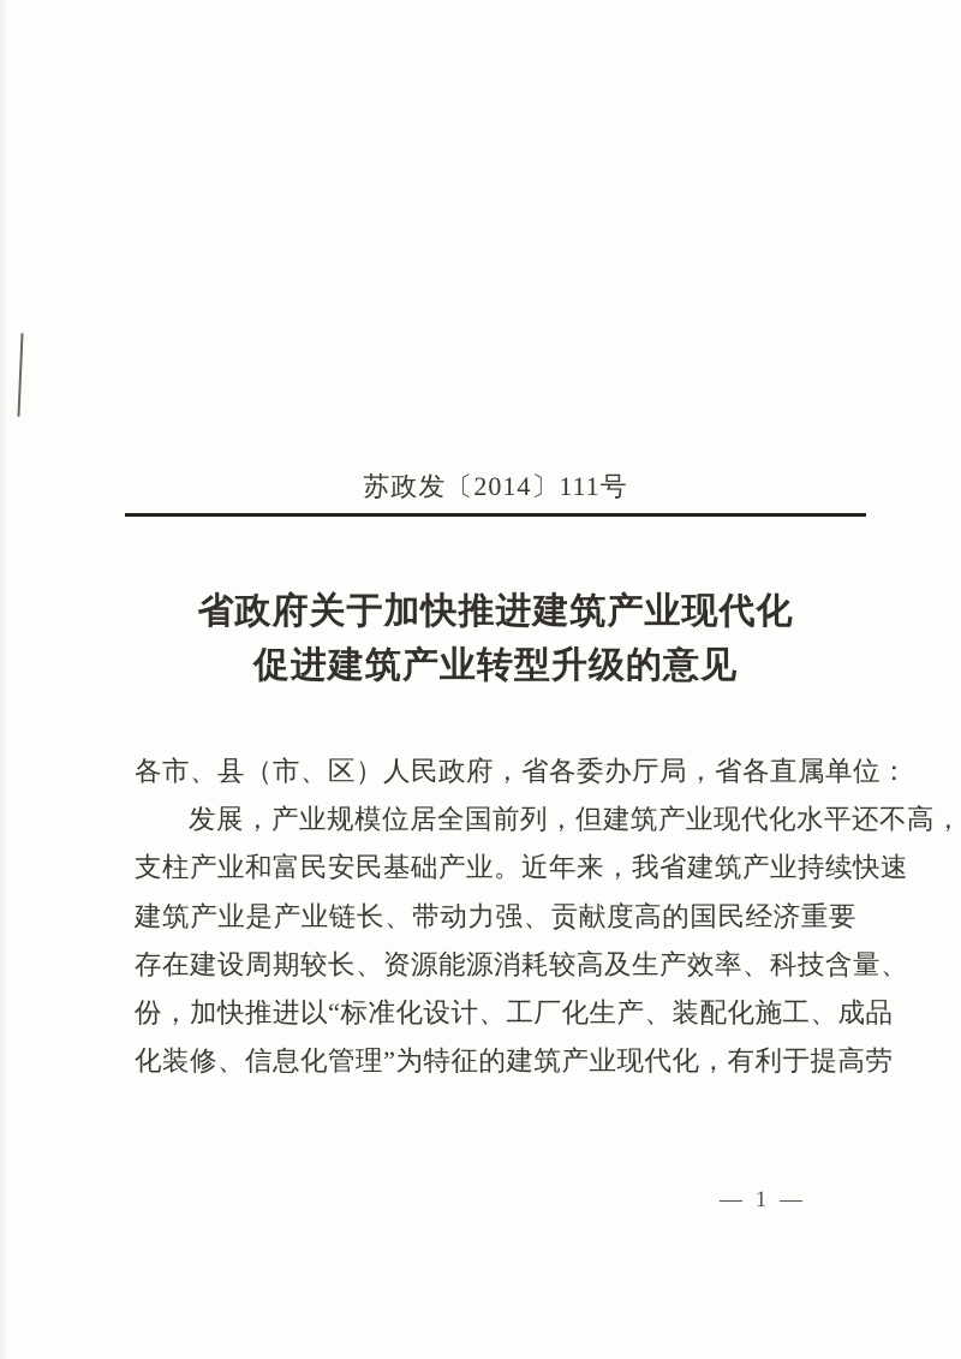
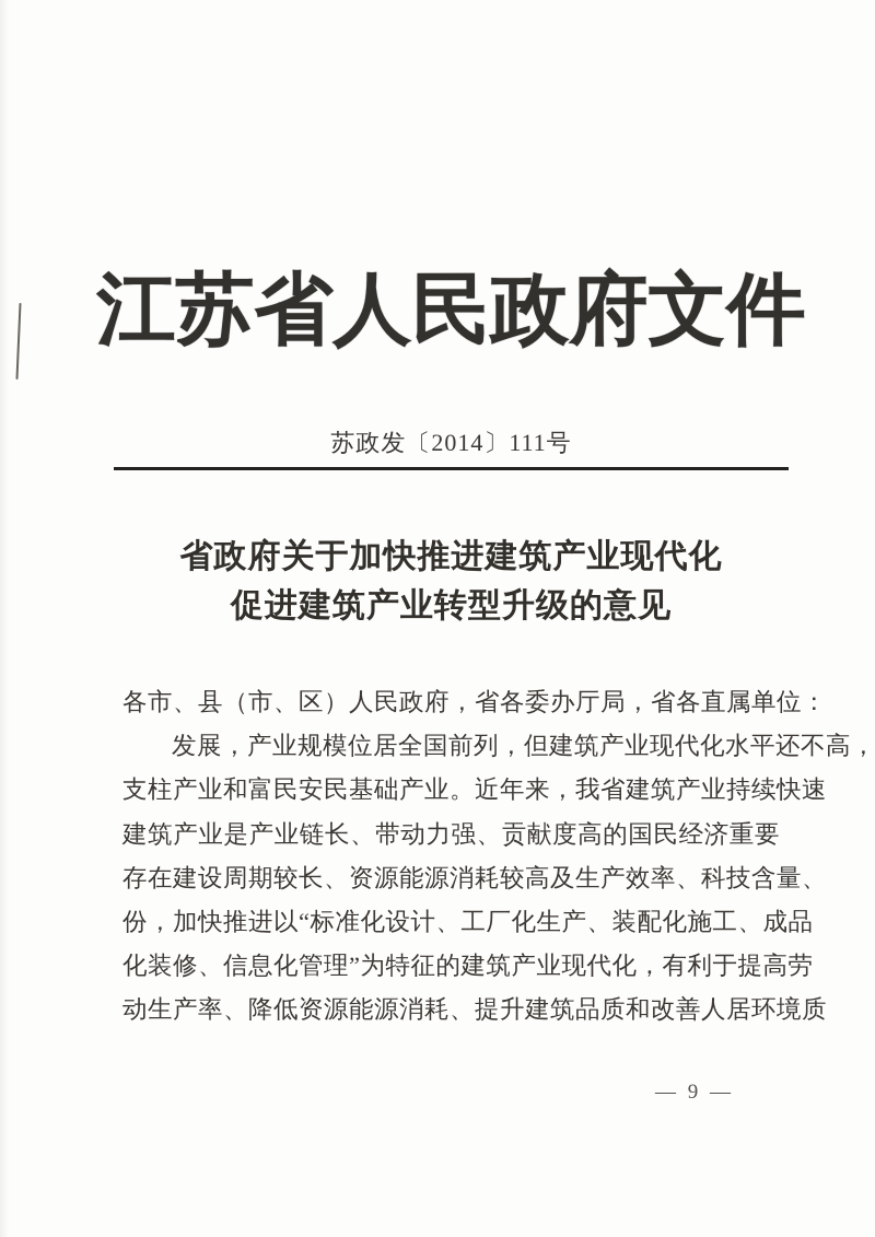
+ 江苏省人民政府文件
  苏政发〔2014〕111号
  省政府关于加快推进建筑产业现代化
  促进建筑产业转型升级的意见
  各市、县（市、区）人民政府，省各委办厅局，省各直属单位：
  发展，产业规模位居全国前列，但建筑产业现代化水平还不高，
  支柱产业和富民安民基础产业。近年来，我省建筑产业持续快速
  建筑产业是产业链长、带动力强、贡献度高的国民经济重要
  存在建设周期较长、资源能源消耗较高及生产效率、科技含量、
  份，加快推进以“标准化设计、工厂化生产、装配化施工、成品
  化装修、信息化管理”为特征的建筑产业现代化，有利于提高劳
+ 动生产率、降低资源能源消耗、提升建筑品质和改善人居环境质
- — 1 —
+ — 9 —
